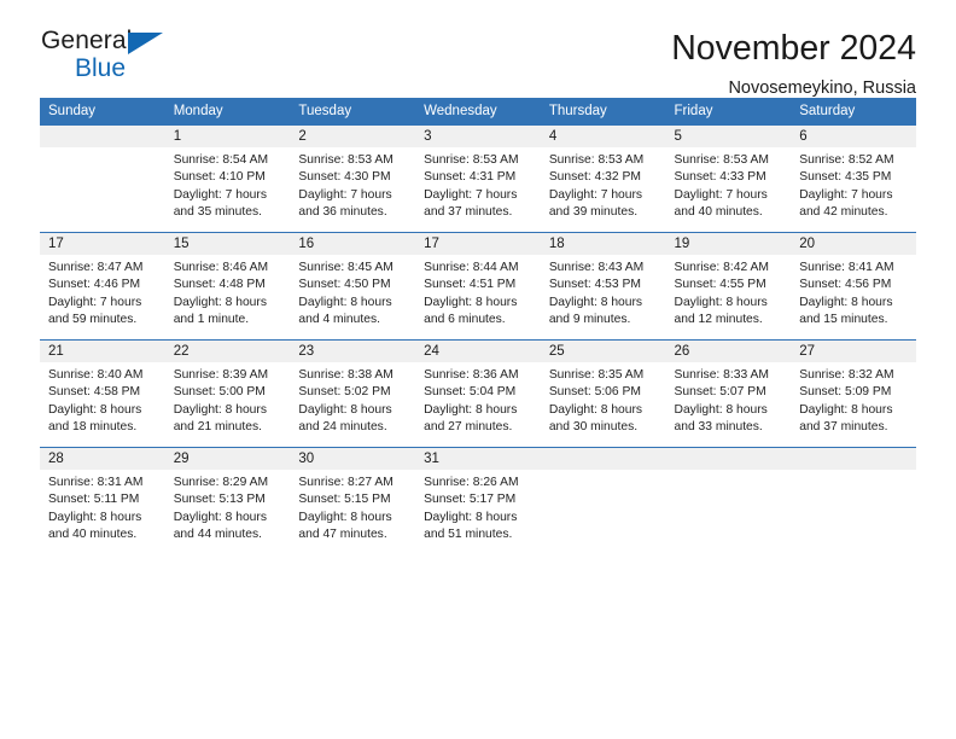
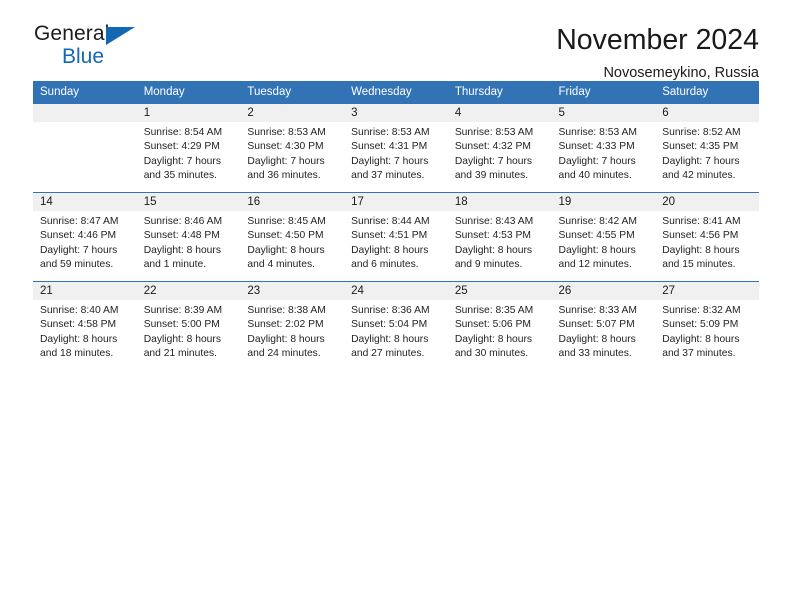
  General
  Blue
  November 2024
  Novosemeykino, Russia
  Sunday	Monday	Tuesday	Wednesday	Thursday	Friday	Saturday
- 	1Sunrise: 8:54 AMSunset: 4:10 PMDaylight: 7 hours and 35 minutes.	2Sunrise: 8:53 AMSunset: 4:30 PMDaylight: 7 hours and 36 minutes.	3Sunrise: 8:53 AMSunset: 4:31 PMDaylight: 7 hours and 37 minutes.	4Sunrise: 8:53 AMSunset: 4:32 PMDaylight: 7 hours and 39 minutes.	5Sunrise: 8:53 AMSunset: 4:33 PMDaylight: 7 hours and 40 minutes.	6Sunrise: 8:52 AMSunset: 4:35 PMDaylight: 7 hours and 42 minutes.
+ 	1Sunrise: 8:54 AMSunset: 4:29 PMDaylight: 7 hours and 35 minutes.	2Sunrise: 8:53 AMSunset: 4:30 PMDaylight: 7 hours and 36 minutes.	3Sunrise: 8:53 AMSunset: 4:31 PMDaylight: 7 hours and 37 minutes.	4Sunrise: 8:53 AMSunset: 4:32 PMDaylight: 7 hours and 39 minutes.	5Sunrise: 8:53 AMSunset: 4:33 PMDaylight: 7 hours and 40 minutes.	6Sunrise: 8:52 AMSunset: 4:35 PMDaylight: 7 hours and 42 minutes.
- 17Sunrise: 8:47 AMSunset: 4:46 PMDaylight: 7 hours and 59 minutes.	15Sunrise: 8:46 AMSunset: 4:48 PMDaylight: 8 hours and 1 minute.	16Sunrise: 8:45 AMSunset: 4:50 PMDaylight: 8 hours and 4 minutes.	17Sunrise: 8:44 AMSunset: 4:51 PMDaylight: 8 hours and 6 minutes.	18Sunrise: 8:43 AMSunset: 4:53 PMDaylight: 8 hours and 9 minutes.	19Sunrise: 8:42 AMSunset: 4:55 PMDaylight: 8 hours and 12 minutes.	20Sunrise: 8:41 AMSunset: 4:56 PMDaylight: 8 hours and 15 minutes.
+ 14Sunrise: 8:47 AMSunset: 4:46 PMDaylight: 7 hours and 59 minutes.	15Sunrise: 8:46 AMSunset: 4:48 PMDaylight: 8 hours and 1 minute.	16Sunrise: 8:45 AMSunset: 4:50 PMDaylight: 8 hours and 4 minutes.	17Sunrise: 8:44 AMSunset: 4:51 PMDaylight: 8 hours and 6 minutes.	18Sunrise: 8:43 AMSunset: 4:53 PMDaylight: 8 hours and 9 minutes.	19Sunrise: 8:42 AMSunset: 4:55 PMDaylight: 8 hours and 12 minutes.	20Sunrise: 8:41 AMSunset: 4:56 PMDaylight: 8 hours and 15 minutes.
- 21Sunrise: 8:40 AMSunset: 4:58 PMDaylight: 8 hours and 18 minutes.	22Sunrise: 8:39 AMSunset: 5:00 PMDaylight: 8 hours and 21 minutes.	23Sunrise: 8:38 AMSunset: 5:02 PMDaylight: 8 hours and 24 minutes.	24Sunrise: 8:36 AMSunset: 5:04 PMDaylight: 8 hours and 27 minutes.	25Sunrise: 8:35 AMSunset: 5:06 PMDaylight: 8 hours and 30 minutes.	26Sunrise: 8:33 AMSunset: 5:07 PMDaylight: 8 hours and 33 minutes.	27Sunrise: 8:32 AMSunset: 5:09 PMDaylight: 8 hours and 37 minutes.
+ 21Sunrise: 8:40 AMSunset: 4:58 PMDaylight: 8 hours and 18 minutes.	22Sunrise: 8:39 AMSunset: 5:00 PMDaylight: 8 hours and 21 minutes.	23Sunrise: 8:38 AMSunset: 2:02 PMDaylight: 8 hours and 24 minutes.	24Sunrise: 8:36 AMSunset: 5:04 PMDaylight: 8 hours and 27 minutes.	25Sunrise: 8:35 AMSunset: 5:06 PMDaylight: 8 hours and 30 minutes.	26Sunrise: 8:33 AMSunset: 5:07 PMDaylight: 8 hours and 33 minutes.	27Sunrise: 8:32 AMSunset: 5:09 PMDaylight: 8 hours and 37 minutes.
- 28Sunrise: 8:31 AMSunset: 5:11 PMDaylight: 8 hours and 40 minutes.	29Sunrise: 8:29 AMSunset: 5:13 PMDaylight: 8 hours and 44 minutes.	30Sunrise: 8:27 AMSunset: 5:15 PMDaylight: 8 hours and 47 minutes.	31Sunrise: 8:26 AMSunset: 5:17 PMDaylight: 8 hours and 51 minutes.
